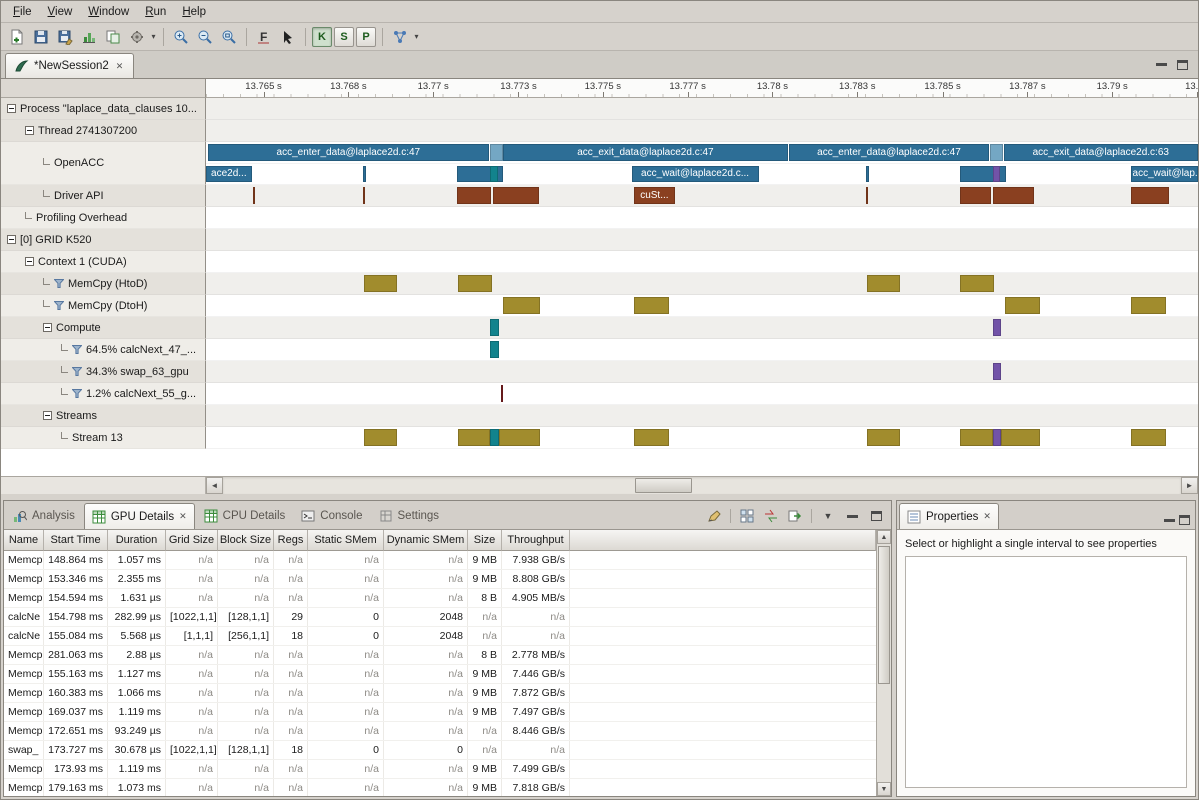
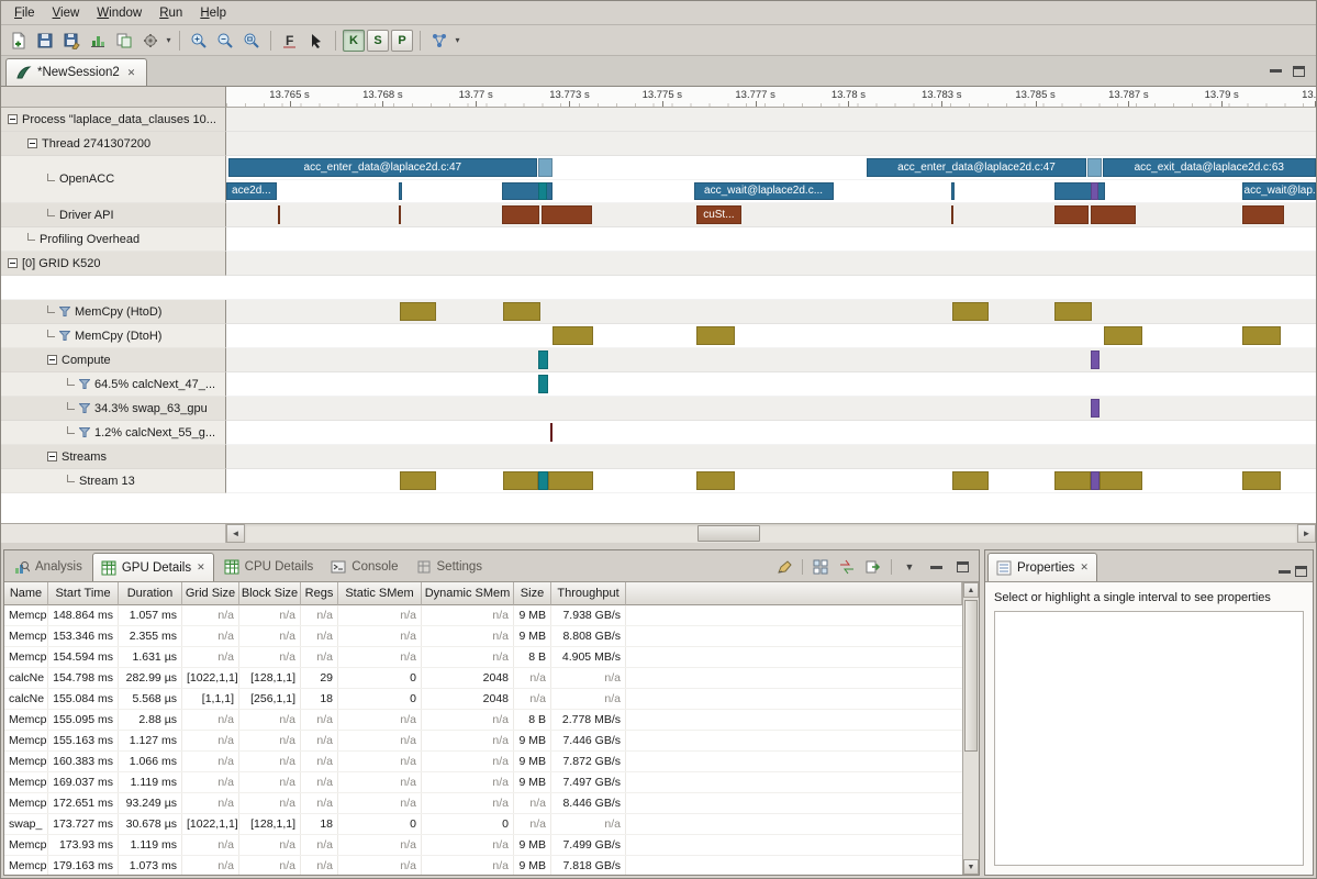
  File
  View
  Window
  Run
  Help
  ▾
  F
  K
  S
  P
  ▾
  *NewSession2
  ✕
  13.765 s
  13.768 s
  13.77 s
  13.773 s
  13.775 s
  13.777 s
  13.78 s
  13.783 s
  13.785 s
  13.787 s
  13.79 s
  Process "laplace_data_clauses 10...
  Thread 2741307200
  OpenACC
  acc_enter_data@laplace2d.c:47
- acc_exit_data@laplace2d.c:47
  acc_enter_data@laplace2d.c:47
  acc_exit_data@laplace2d.c:63
  ace2d...
  acc_wait@laplace2d.c...
  acc_wait@lap.
  Driver API
  cuSt...
  Profiling Overhead
  [0] GRID K520
- Context 1 (CUDA)
  MemCpy (HtoD)
  MemCpy (DtoH)
  Compute
  64.5% calcNext_47_...
  34.3% swap_63_gpu
  1.2% calcNext_55_g...
  Streams
  Stream 13
  ◄
  ►
  Analysis
  GPU Details
  ✕
  CPU Details
  Console
  Settings
  ▼
  Name
  Start Time
  Duration
  Grid Size
  Block Size
  Regs
  Static SMem
  Dynamic SMem
  Size
  Throughput
  Memcp
  148.864 ms
  1.057 ms
  n/a
  n/a
  n/a
  n/a
  n/a
  9 MB
  7.938 GB/s
  Memcp
  153.346 ms
  2.355 ms
  n/a
  n/a
  n/a
  n/a
  n/a
  9 MB
  8.808 GB/s
  Memcp
  154.594 ms
  1.631 µs
  n/a
  n/a
  n/a
  n/a
  n/a
  8 B
  4.905 MB/s
  calcNe
  154.798 ms
  282.99 µs
  [1022,1,1]
  [128,1,1]
  29
  0
  2048
  n/a
  n/a
  calcNe
  155.084 ms
  5.568 µs
  [1,1,1]
  [256,1,1]
  18
  0
  2048
  n/a
  n/a
  Memcp
- 281.063 ms
+ 155.095 ms
  2.88 µs
  n/a
  n/a
  n/a
  n/a
  n/a
  8 B
  2.778 MB/s
  Memcp
  155.163 ms
  1.127 ms
  n/a
  n/a
  n/a
  n/a
  n/a
  9 MB
  7.446 GB/s
  Memcp
  160.383 ms
  1.066 ms
  n/a
  n/a
  n/a
  n/a
  n/a
  9 MB
  7.872 GB/s
  Memcp
  169.037 ms
  1.119 ms
  n/a
  n/a
  n/a
  n/a
  n/a
  9 MB
  7.497 GB/s
  Memcp
  172.651 ms
  93.249 µs
  n/a
  n/a
  n/a
  n/a
  n/a
  n/a
  8.446 GB/s
  swap_
  173.727 ms
  30.678 µs
  [1022,1,1]
  [128,1,1]
  18
  0
  0
  n/a
  n/a
  Memcp
  173.93 ms
  1.119 ms
  n/a
  n/a
  n/a
  n/a
  n/a
  9 MB
  7.499 GB/s
  Memcp
  179.163 ms
  1.073 ms
  n/a
  n/a
  n/a
  n/a
  n/a
  9 MB
  7.818 GB/s
  Properties
  ✕
  Select or highlight a single interval to see properties
